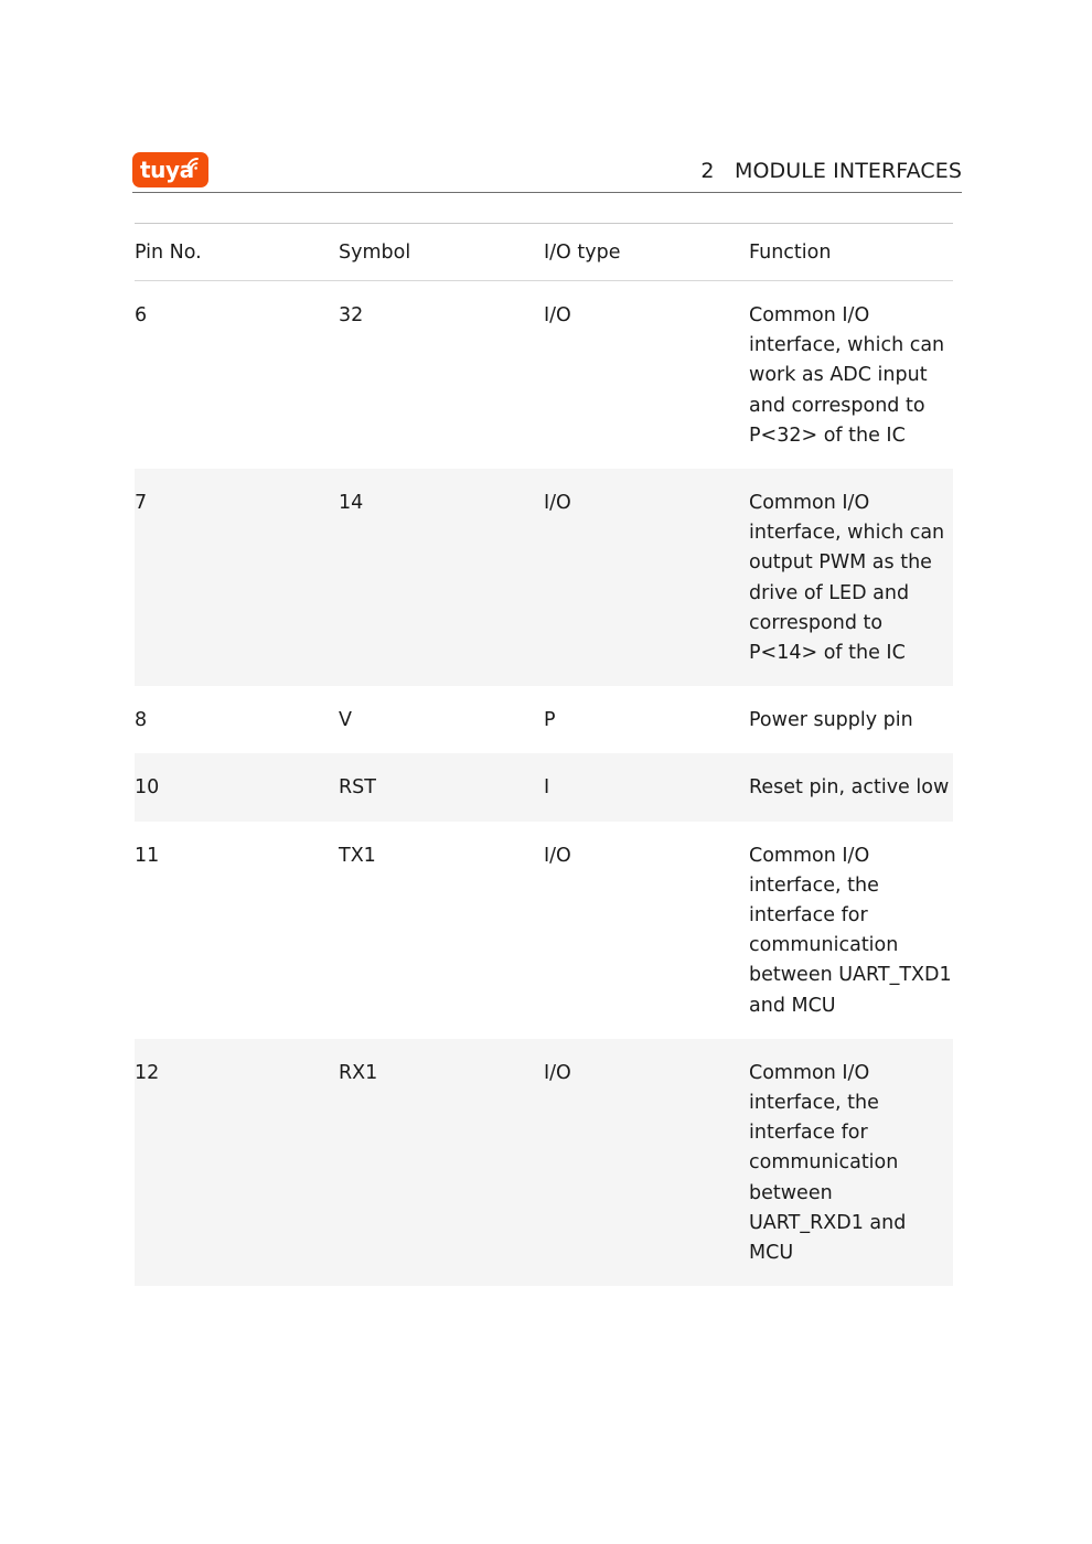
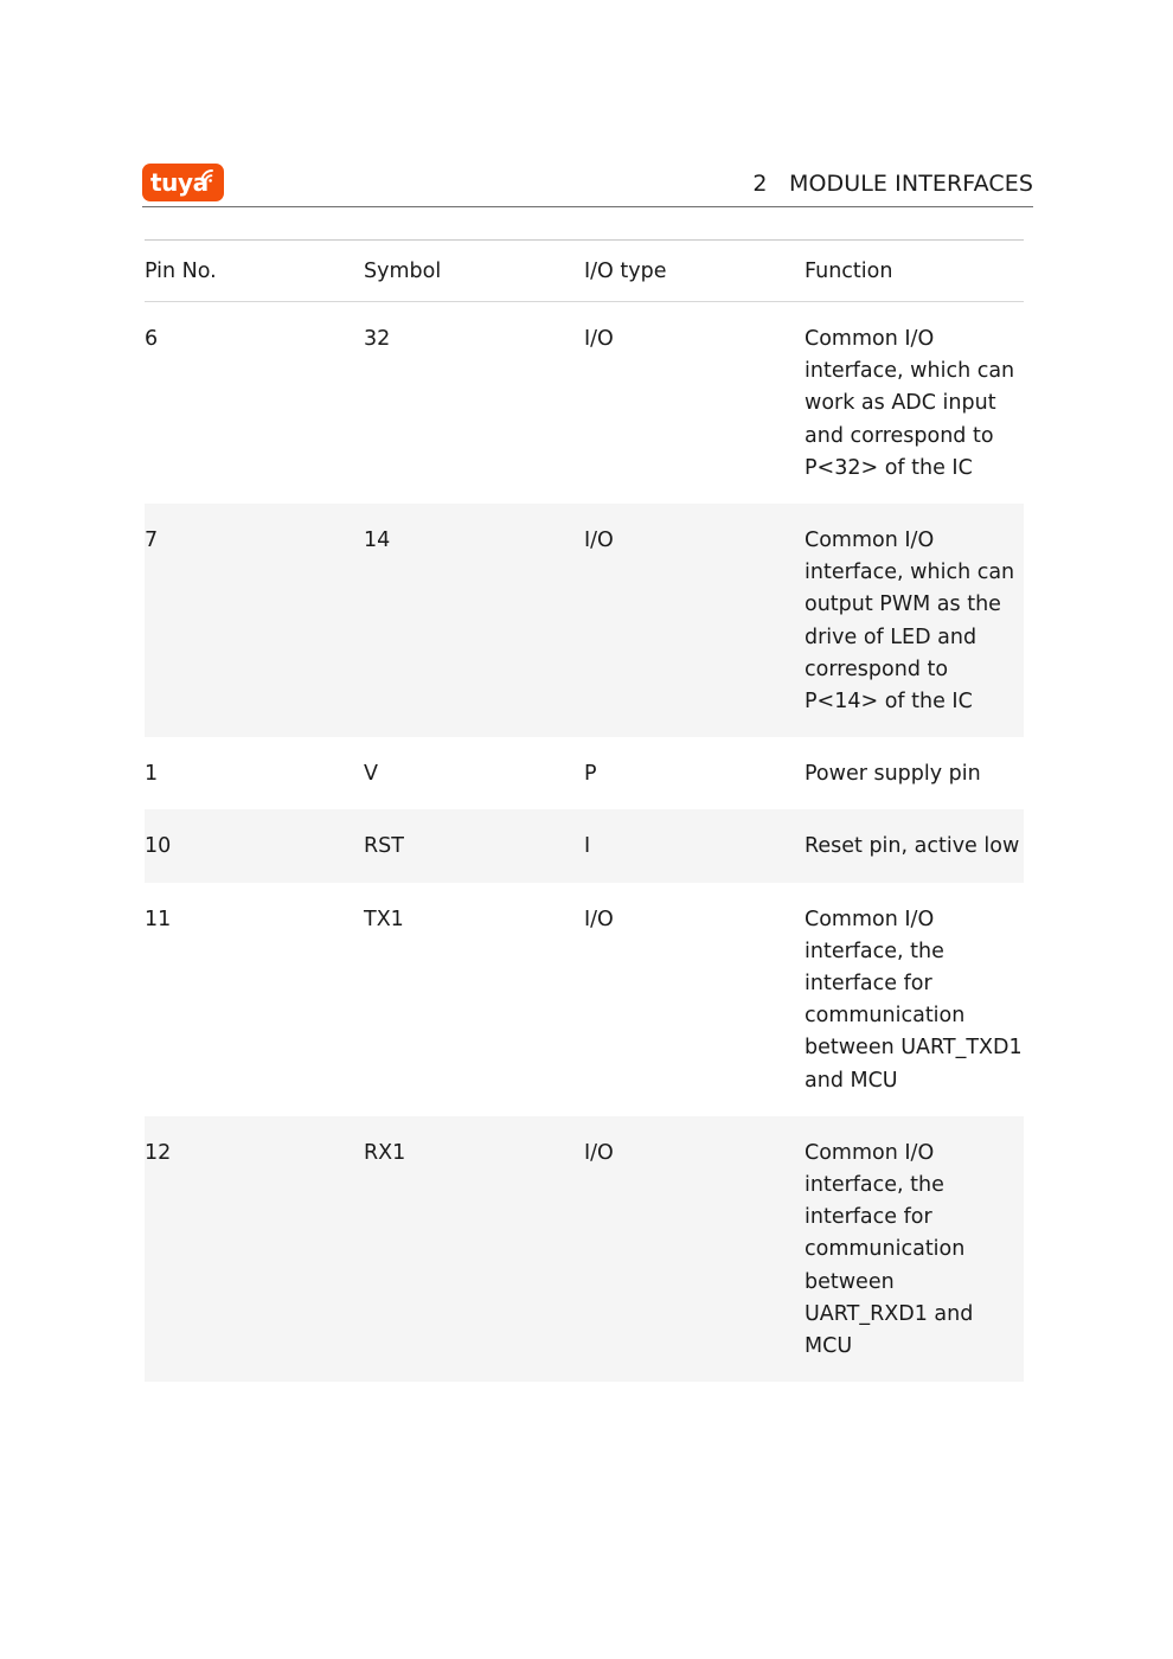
  tuya
  2 MODULE INTERFACES
  Pin No.	Symbol	I/O type	Function
  6	32	I/O	Common I/O interface, which can work as ADC input and correspond to P<32> of the IC
  7	14	I/O	Common I/O interface, which can output PWM as the drive of LED and correspond to P<14> of the IC
- 8	V	P	Power supply pin
+ 1	V	P	Power supply pin
  10	RST	I	Reset pin, active low
  11	TX1	I/O	Common I/O interface, the interface for communication between UART_TXD1 and MCU
  12	RX1	I/O	Common I/O interface, the interface for communication between UART_RXD1 and MCU
